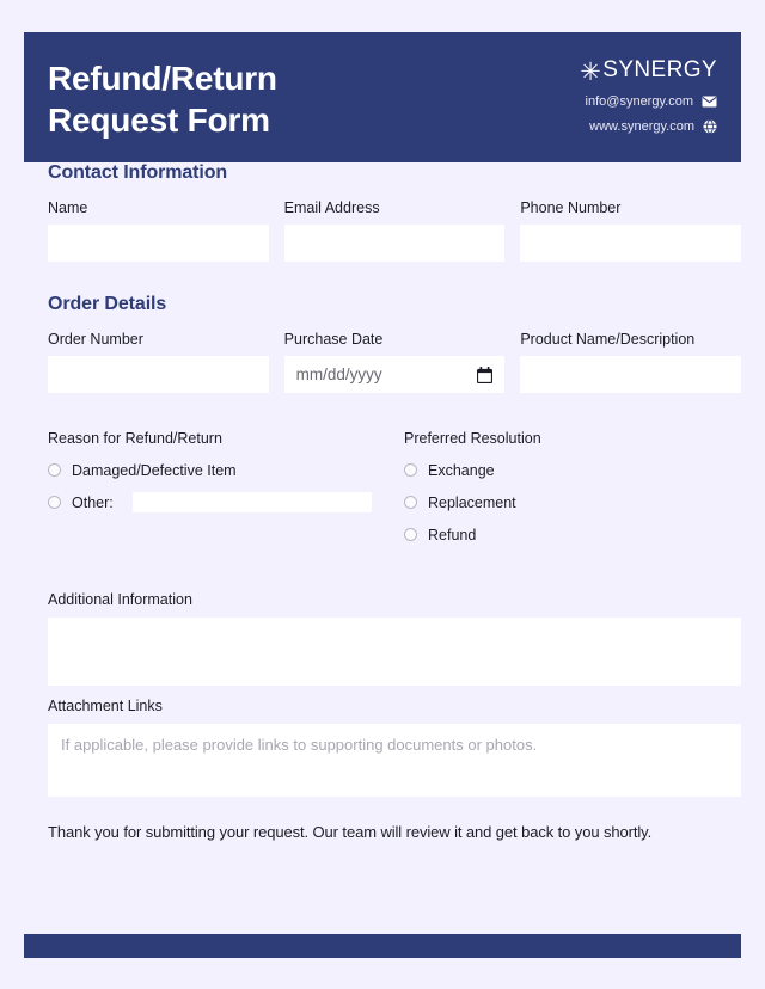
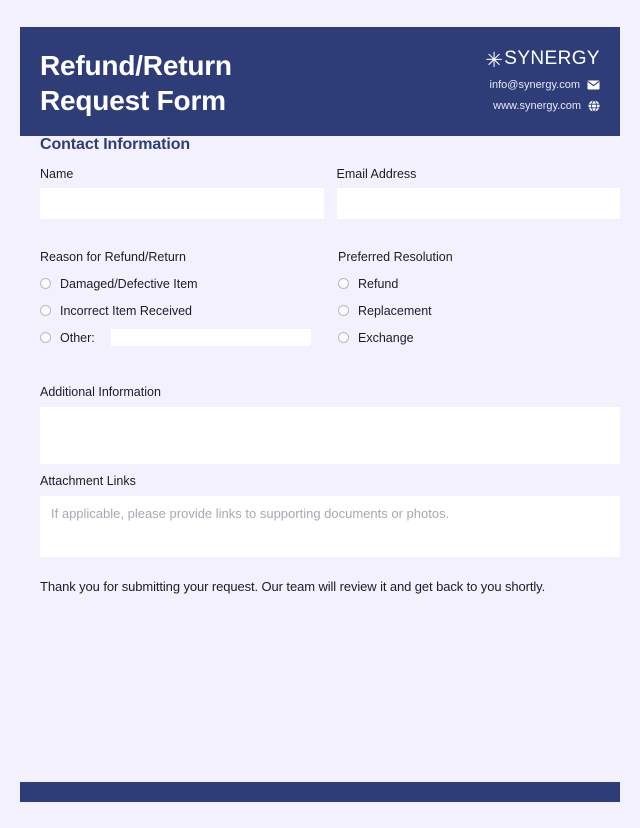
  Refund/Return
  Request Form
  ✳
  SYNERGY
  info@synergy.com
  www.synergy.com
  Contact Information
  Name
  Email Address
- Phone Number
- Order Details
- Order Number
- Purchase Date
- mm/dd/yyyy
- Product Name/Description
  Reason for Refund/Return
  Damaged/Defective Item
+ Incorrect Item Received
  Other:
  Preferred Resolution
- Exchange
+ Refund
  Replacement
- Refund
+ Exchange
  Additional Information
  Attachment Links
  If applicable, please provide links to supporting documents or photos.
  Thank you for submitting your request. Our team will review it and get back to you shortly.
